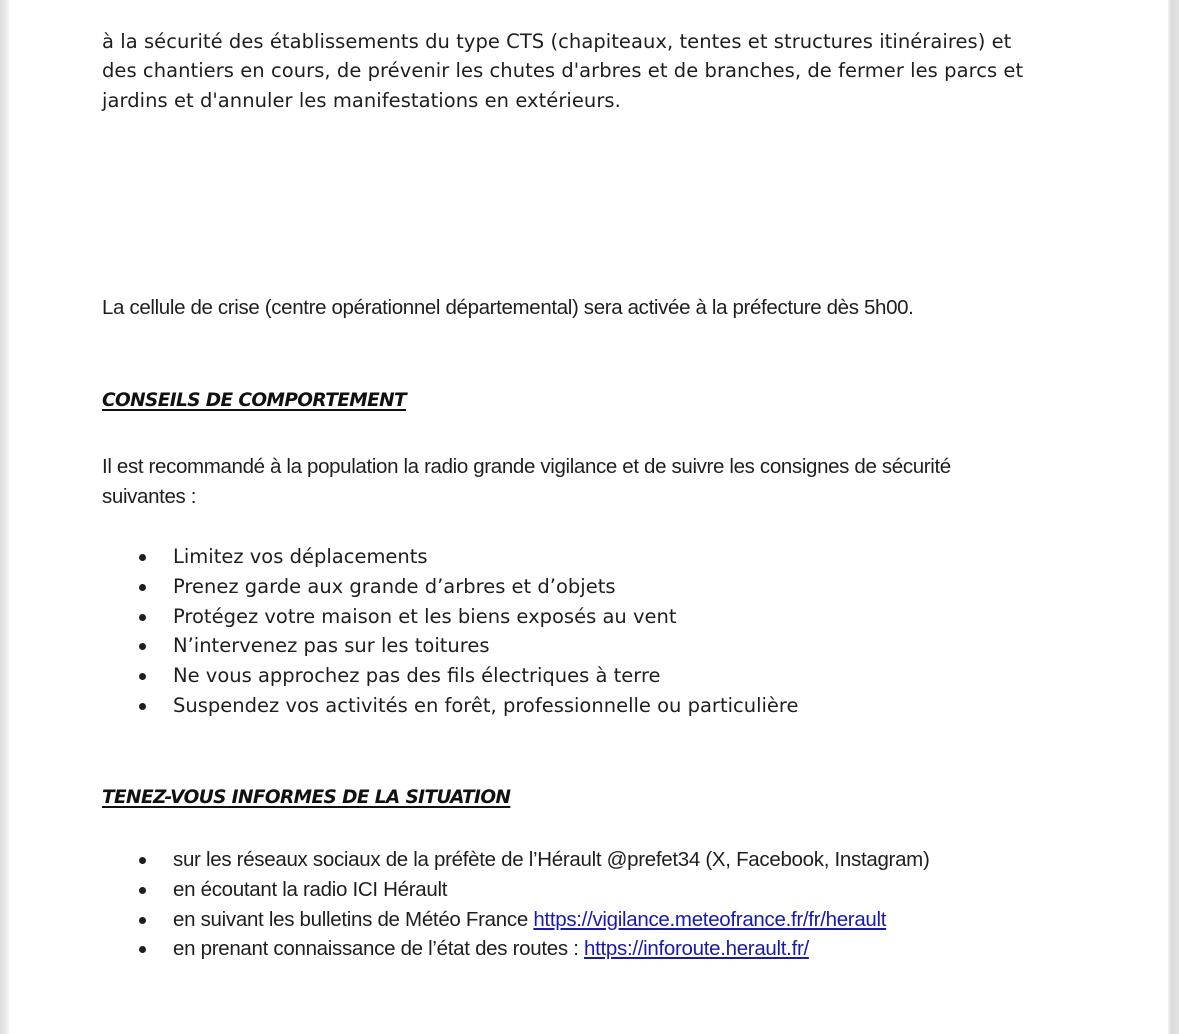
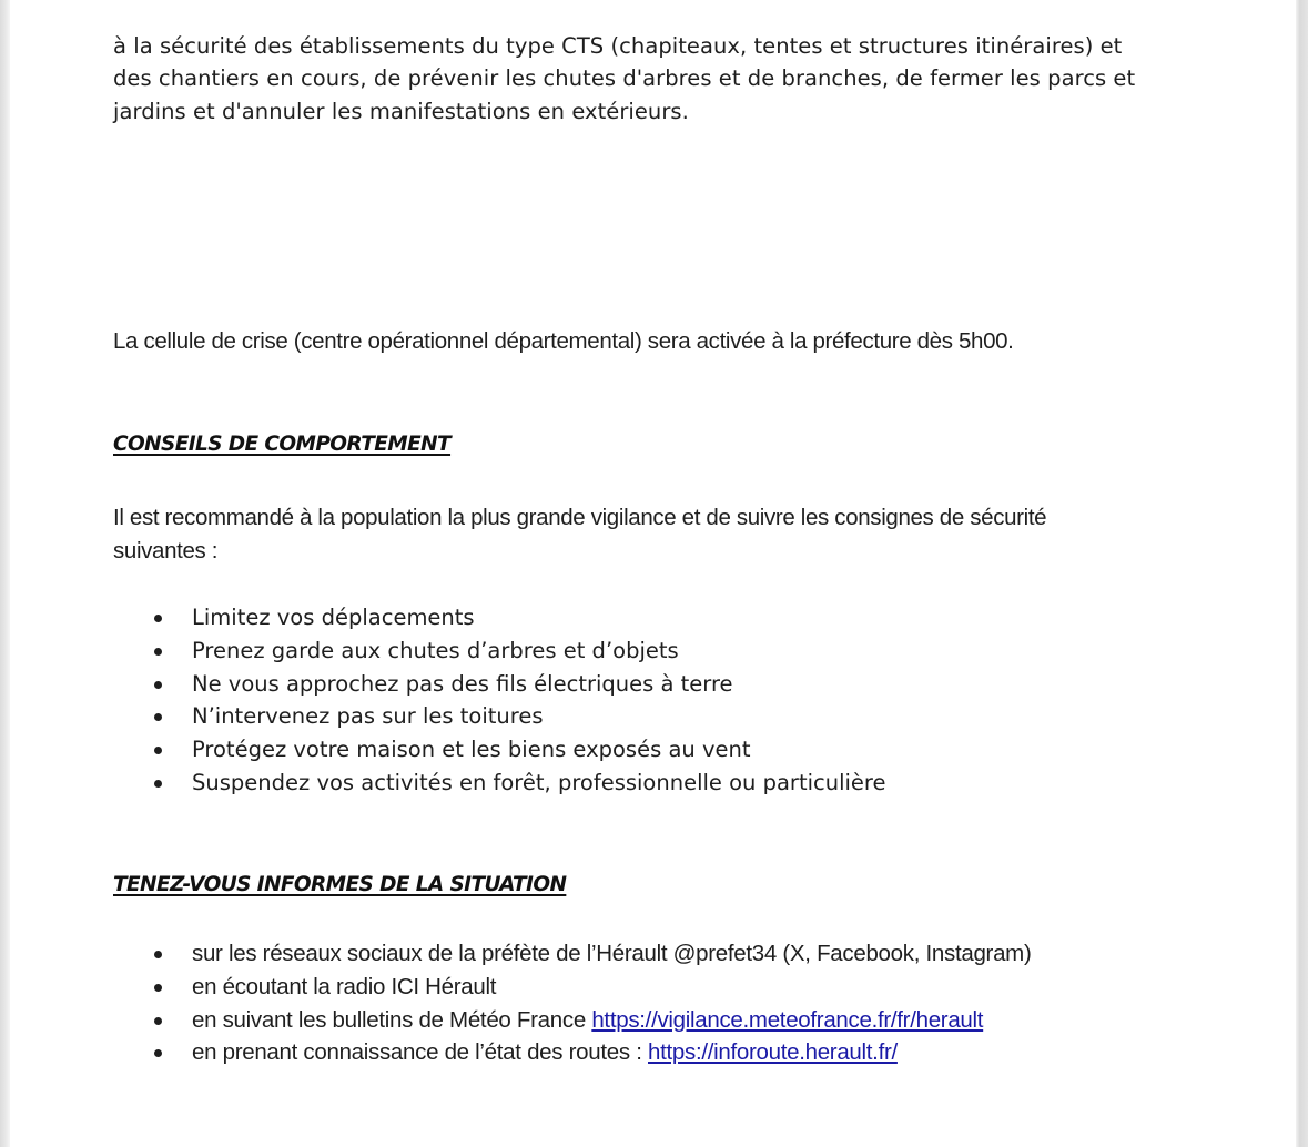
  à la sécurité des établissements du type CTS (chapiteaux, tentes et structures itinéraires) et
  des chantiers en cours, de prévenir les chutes d'arbres et de branches, de fermer les parcs et
  jardins et d'annuler les manifestations en extérieurs.
  La cellule de crise (centre opérationnel départemental) sera activée à la préfecture dès 5h00.
  CONSEILS DE COMPORTEMENT
- Il est recommandé à la population la radio grande vigilance et de suivre les consignes de sécurité
+ Il est recommandé à la population la plus grande vigilance et de suivre les consignes de sécurité
  suivantes :
  Limitez vos déplacements
- Prenez garde aux grande d’arbres et d’objets
+ Prenez garde aux chutes d’arbres et d’objets
- Protégez votre maison et les biens exposés au vent
+ Ne vous approchez pas des fils électriques à terre
  N’intervenez pas sur les toitures
- Ne vous approchez pas des fils électriques à terre
+ Protégez votre maison et les biens exposés au vent
  Suspendez vos activités en forêt, professionnelle ou particulière
  TENEZ-VOUS INFORMES DE LA SITUATION
  sur les réseaux sociaux de la préfète de l’Hérault @prefet34 (X, Facebook, Instagram)
  en écoutant la radio ICI Hérault
  en suivant les bulletins de Météo France https://vigilance.meteofrance.fr/fr/herault
  en prenant connaissance de l’état des routes : https://inforoute.herault.fr/
